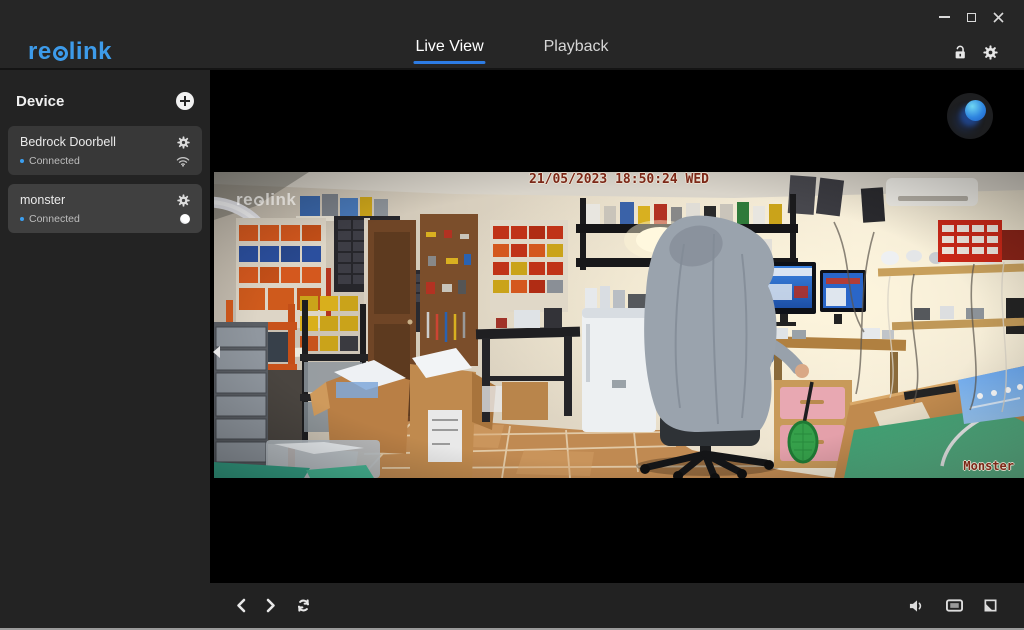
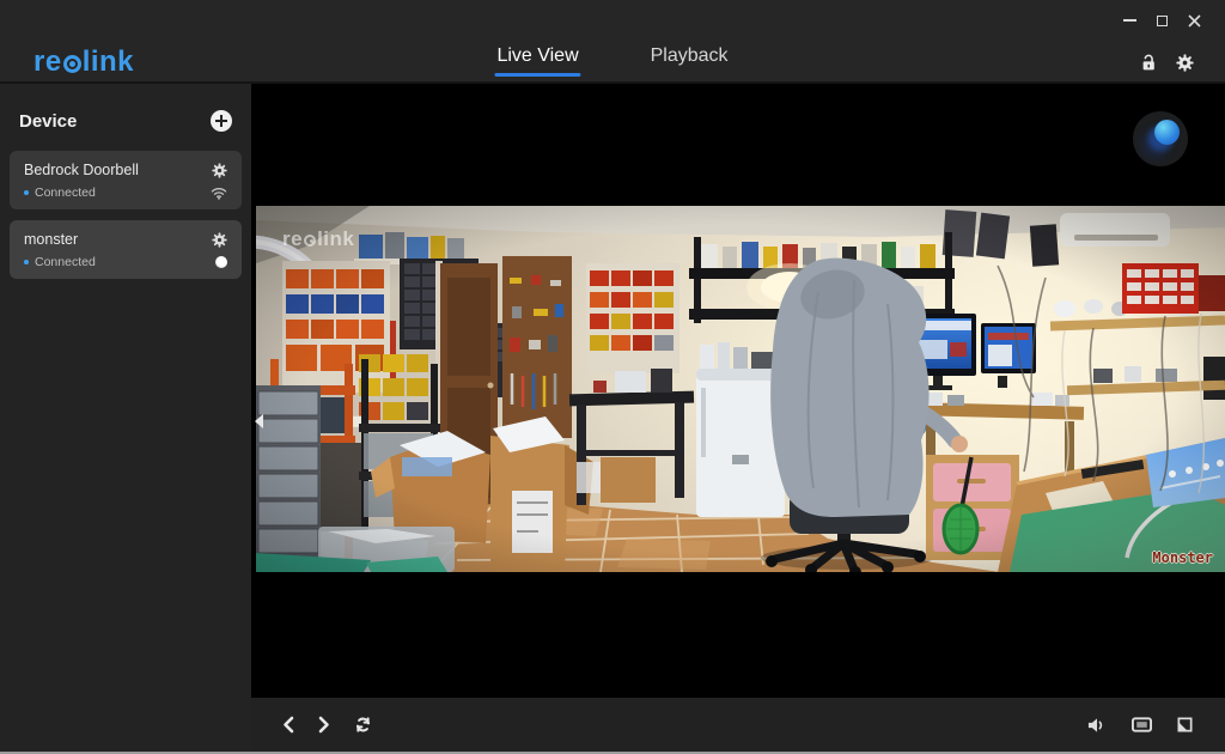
  re
  link
  Live View
  Playback
  Device
  Bedrock Doorbell
  Connected
  monster
  Connected
  re
  link
- 21/05/2023 18:50:24 WED
  Monster
